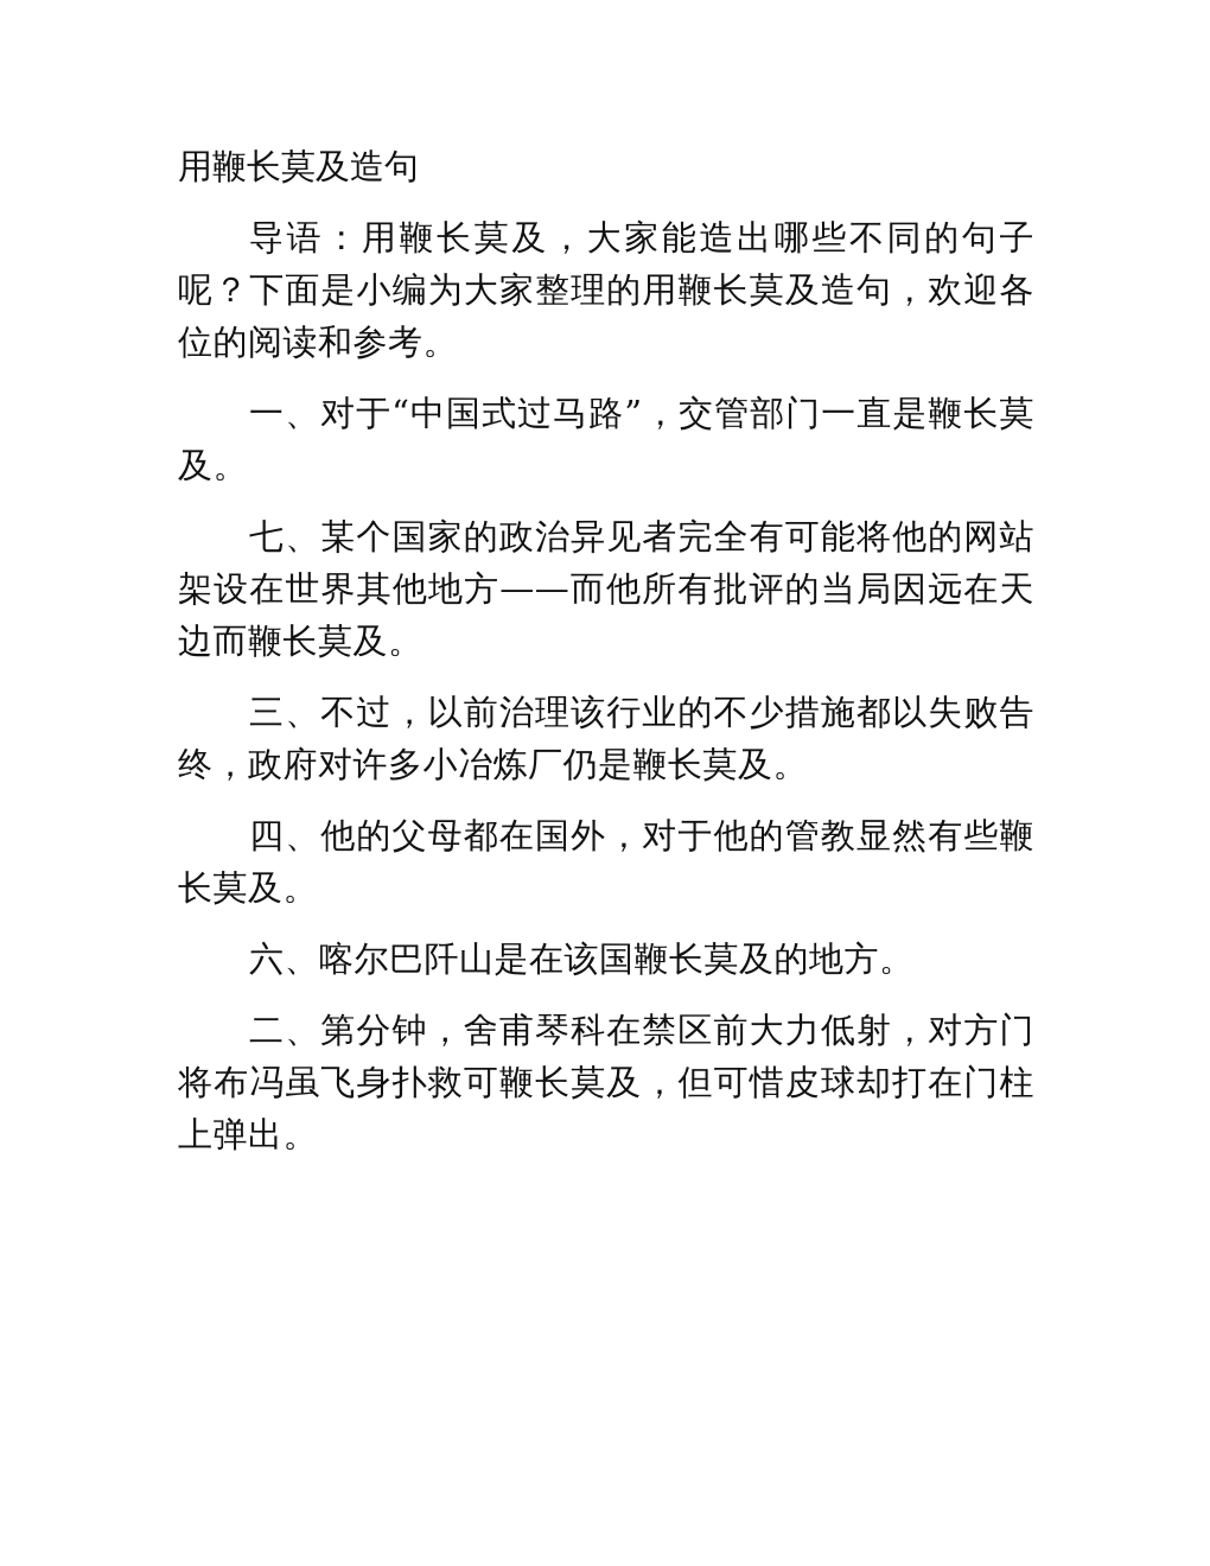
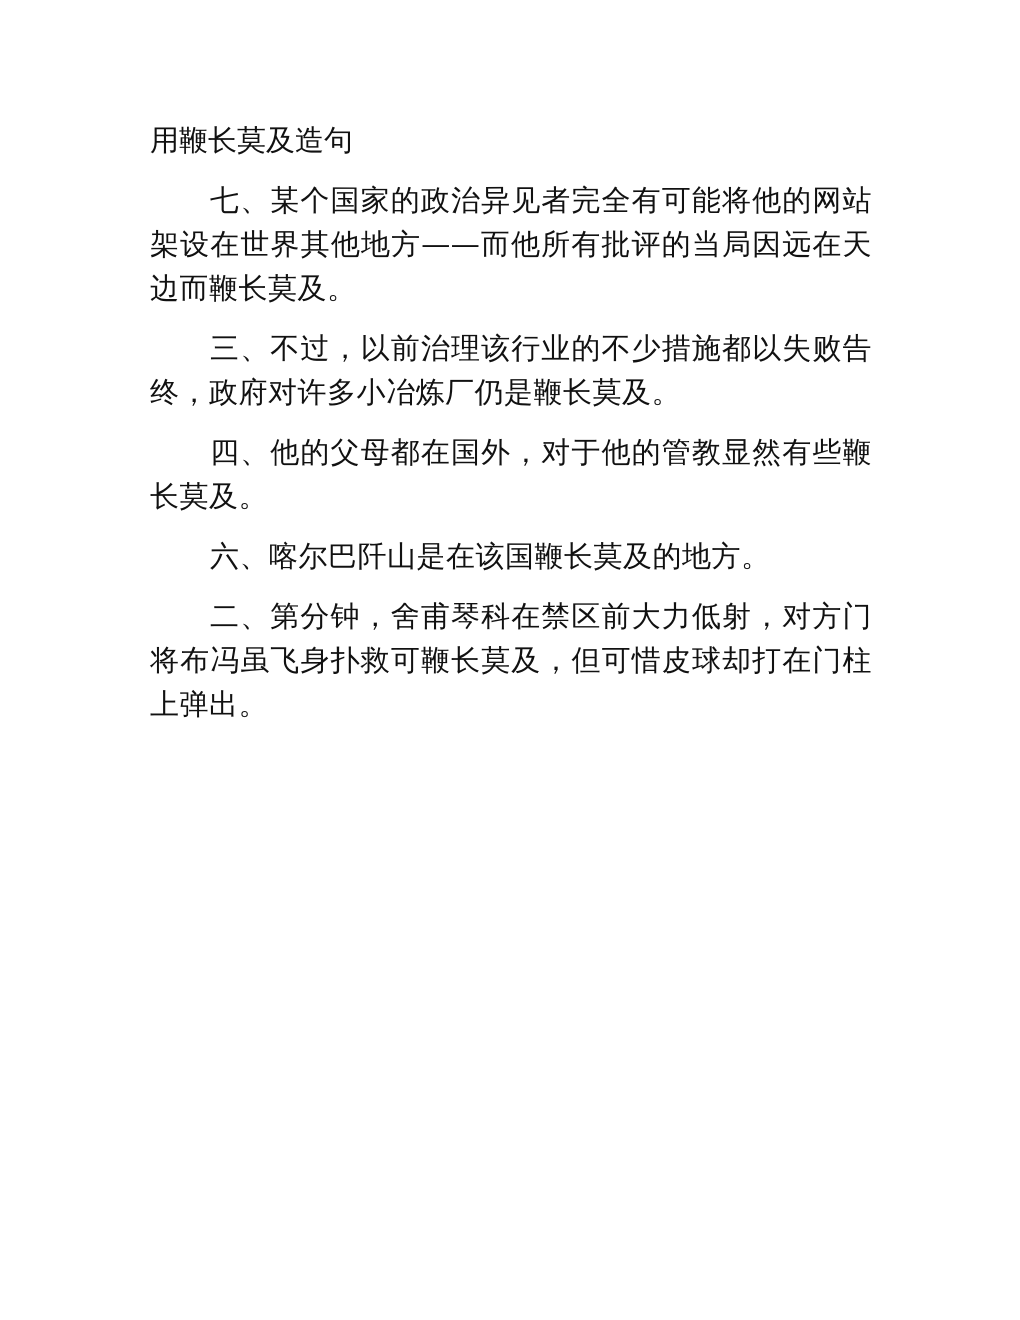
  用鞭长莫及造句
- 导语：用鞭长莫及，大家能造出哪些不同的句子呢？下面是小编为大家整理的用鞭长莫及造句，欢迎各位的阅读和参考。
- 一、对于“中国式过马路”，交管部门一直是鞭长莫及。
  七、某个国家的政治异见者完全有可能将他的网站架设在世界其他地方——而他所有批评的当局因远在天边而鞭长莫及。
  三、不过，以前治理该行业的不少措施都以失败告终，政府对许多小冶炼厂仍是鞭长莫及。
  四、他的父母都在国外，对于他的管教显然有些鞭长莫及。
  六、喀尔巴阡山是在该国鞭长莫及的地方。
  二、第分钟，舍甫琴科在禁区前大力低射，对方门将布冯虽飞身扑救可鞭长莫及，但可惜皮球却打在门柱上弹出。
